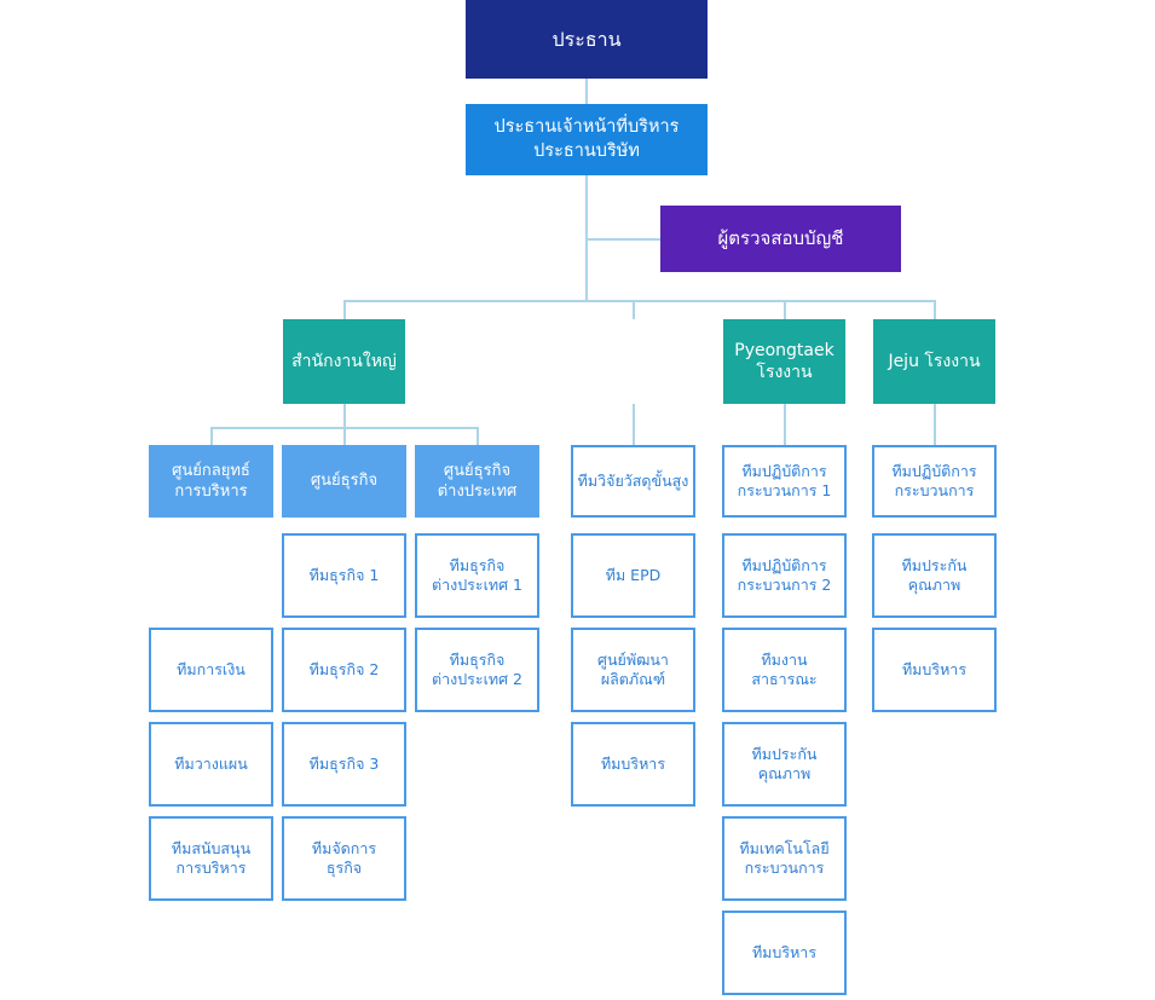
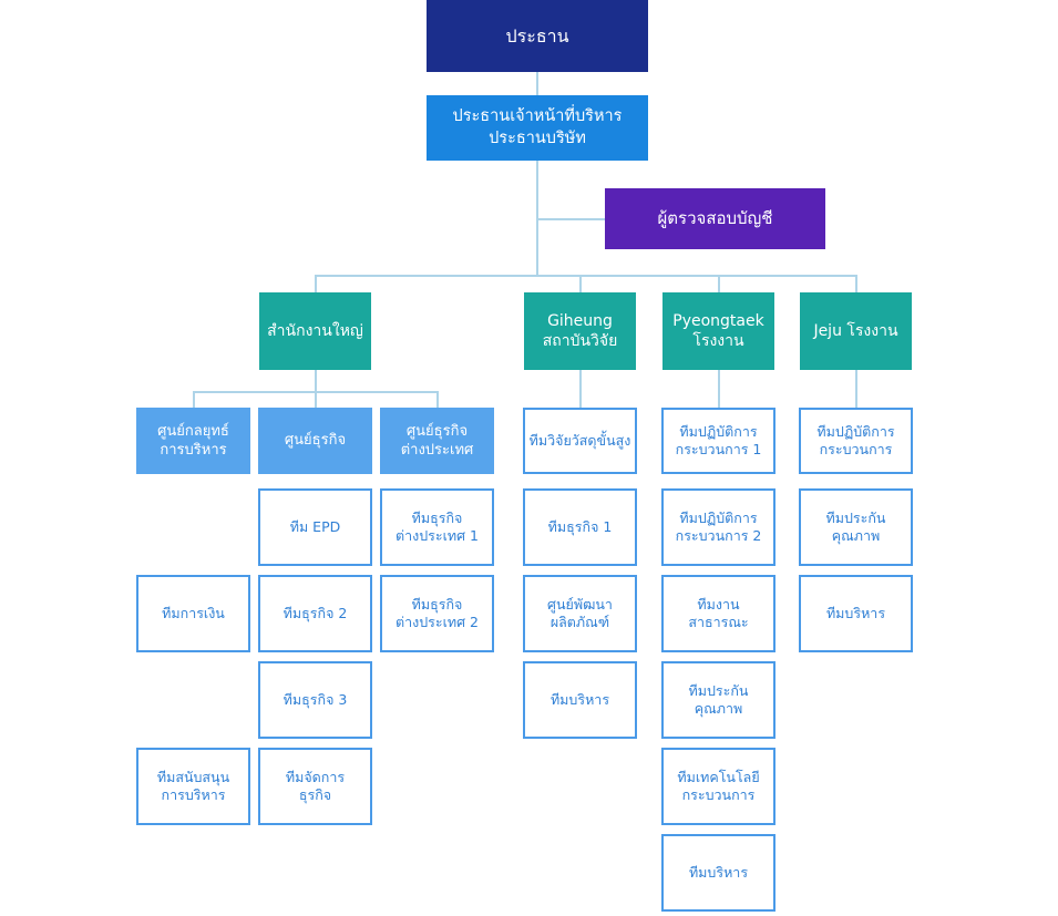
  ประธาน
  ประธานเจ้าหน้าที่บริหาร
  ประธานบริษัท
  ผู้ตรวจสอบบัญชี
  สำนักงานใหญ่
+ Giheung
+ สถาบันวิจัย
  Pyeongtaek
  โรงงาน
  Jeju โรงงาน
  ศูนย์กลยุทธ์
  การบริหาร
  ศูนย์ธุรกิจ
  ศูนย์ธุรกิจ
  ต่างประเทศ
  ทีมการเงิน
- ทีมวางแผน
  ทีมสนับสนุน
  การบริหาร
- ทีมธุรกิจ 1
+ ทีม EPD
  ทีมธุรกิจ 2
  ทีมธุรกิจ 3
  ทีมจัดการ
  ธุรกิจ
  ทีมธุรกิจ
  ต่างประเทศ 1
  ทีมธุรกิจ
  ต่างประเทศ 2
  ทีมวิจัยวัสดุขั้นสูง
- ทีม EPD
+ ทีมธุรกิจ 1
  ศูนย์พัฒนา
  ผลิตภัณฑ์
  ทีมบริหาร
  ทีมปฏิบัติการ
  กระบวนการ 1
  ทีมปฏิบัติการ
  กระบวนการ 2
  ทีมงาน
  สาธารณะ
  ทีมประกัน
  คุณภาพ
  ทีมเทคโนโลยี
  กระบวนการ
  ทีมบริหาร
  ทีมปฏิบัติการ
  กระบวนการ
  ทีมประกัน
  คุณภาพ
  ทีมบริหาร
